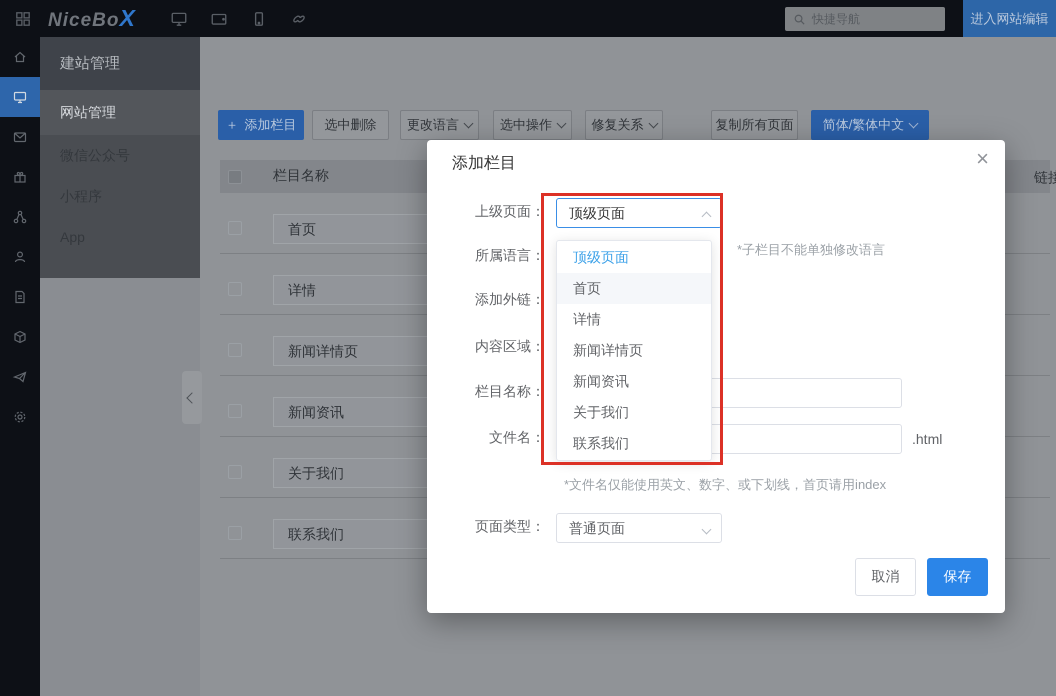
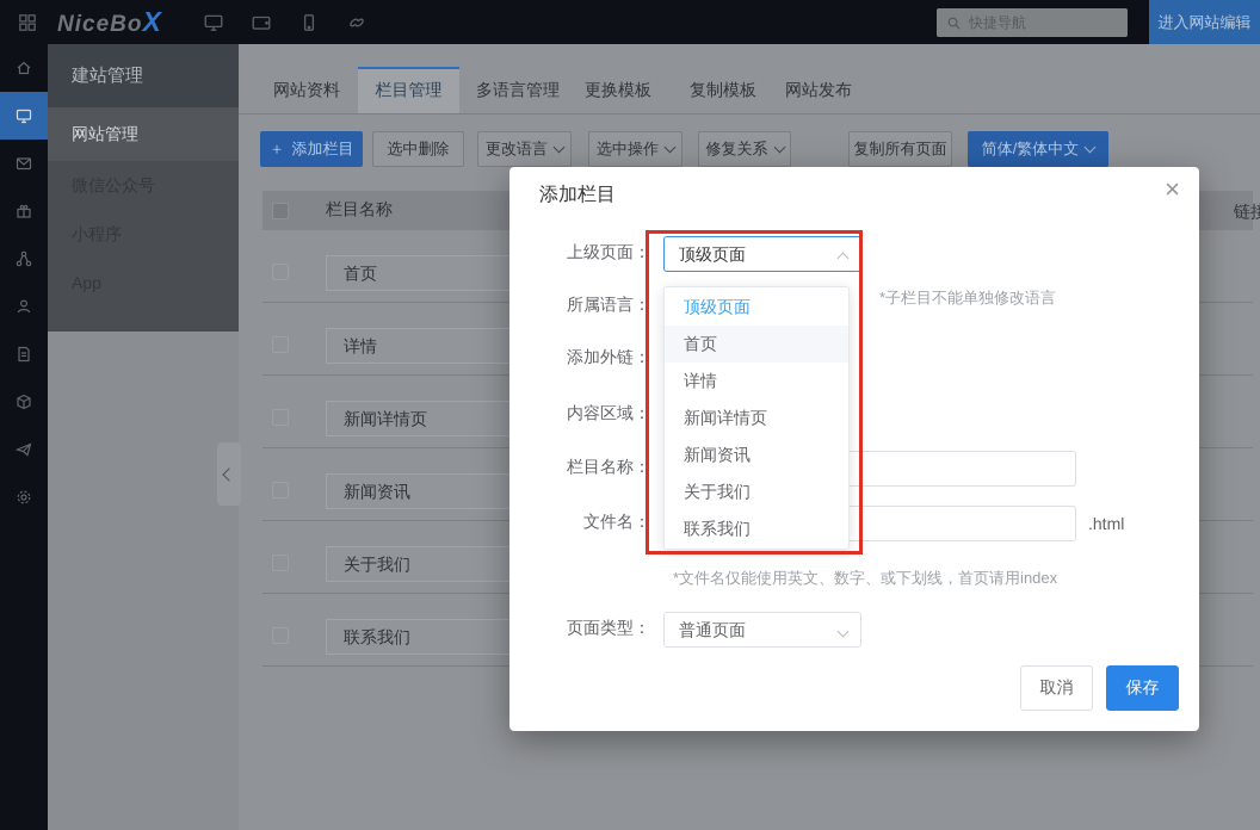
  NiceBoX
  快捷导航
  进入网站编辑
  建站管理
  网站管理
+ 网站资料
+ 栏目管理
+ 多语言管理
+ 更换模板
+ 复制模板
+ 网站发布
  ＋
  添加栏目
  选中删除
  更改语言
  选中操作
  修复关系
  复制所有页面
  简体/繁体中文
  栏目名称
  链接
  首页
  详情
  新闻详情页
  新闻资讯
  关于我们
  联系我们
  添加栏目
  ×
  上级页面：
  所属语言：
  添加外链：
  内容区域：
  栏目名称：
  文件名：
  页面类型：
  *子栏目不能单独修改语言
  *文件名仅能使用英文、数字、或下划线，首页请用index
  .html
  顶级页面
  顶级页面
  首页
  详情
  新闻详情页
  新闻资讯
  关于我们
  联系我们
  普通页面
  取消
  保存
